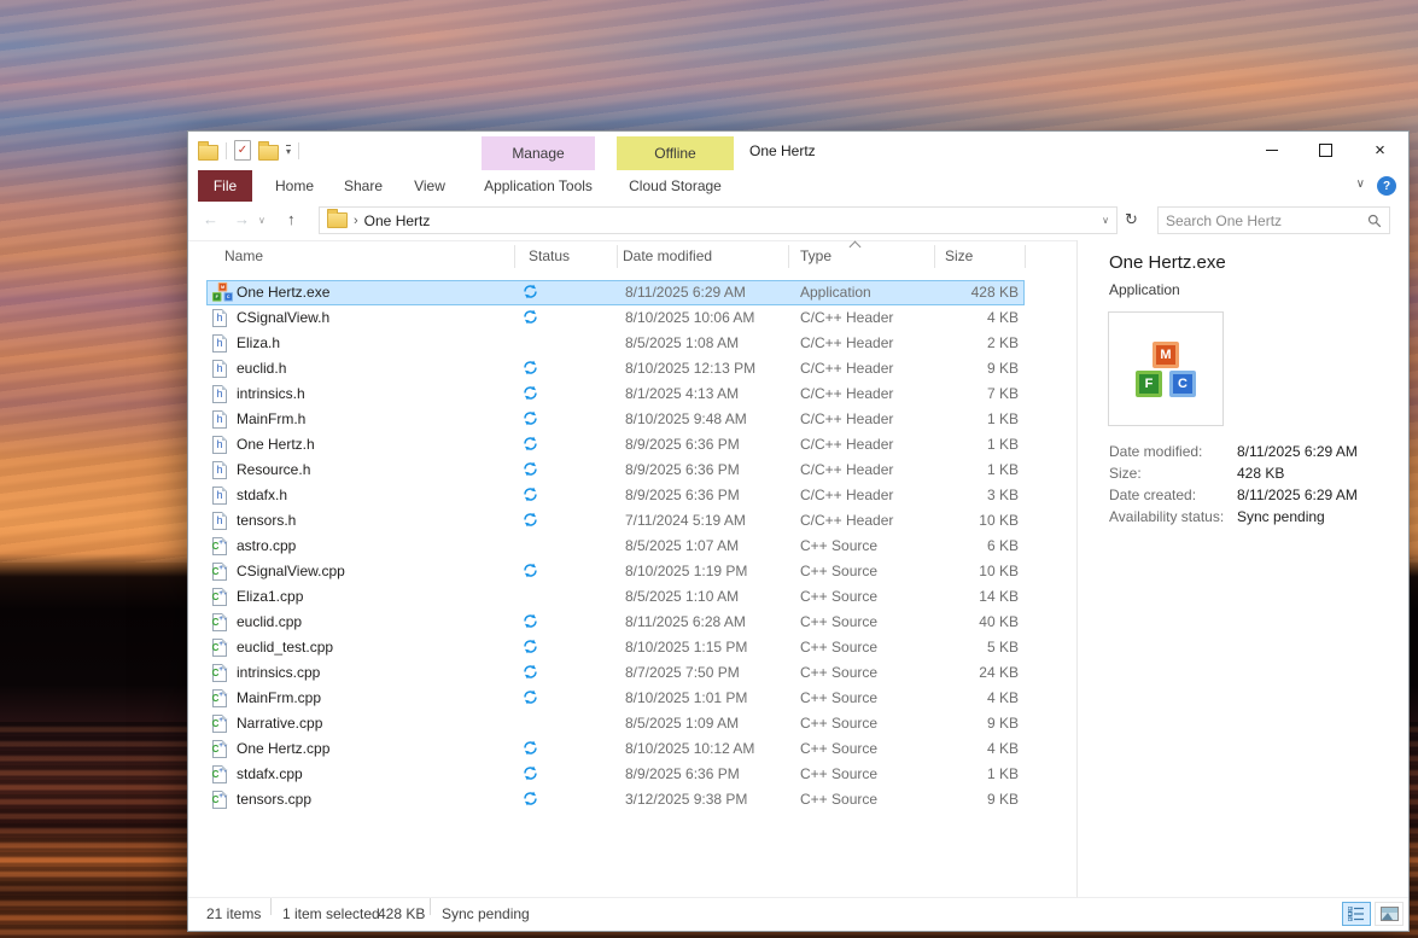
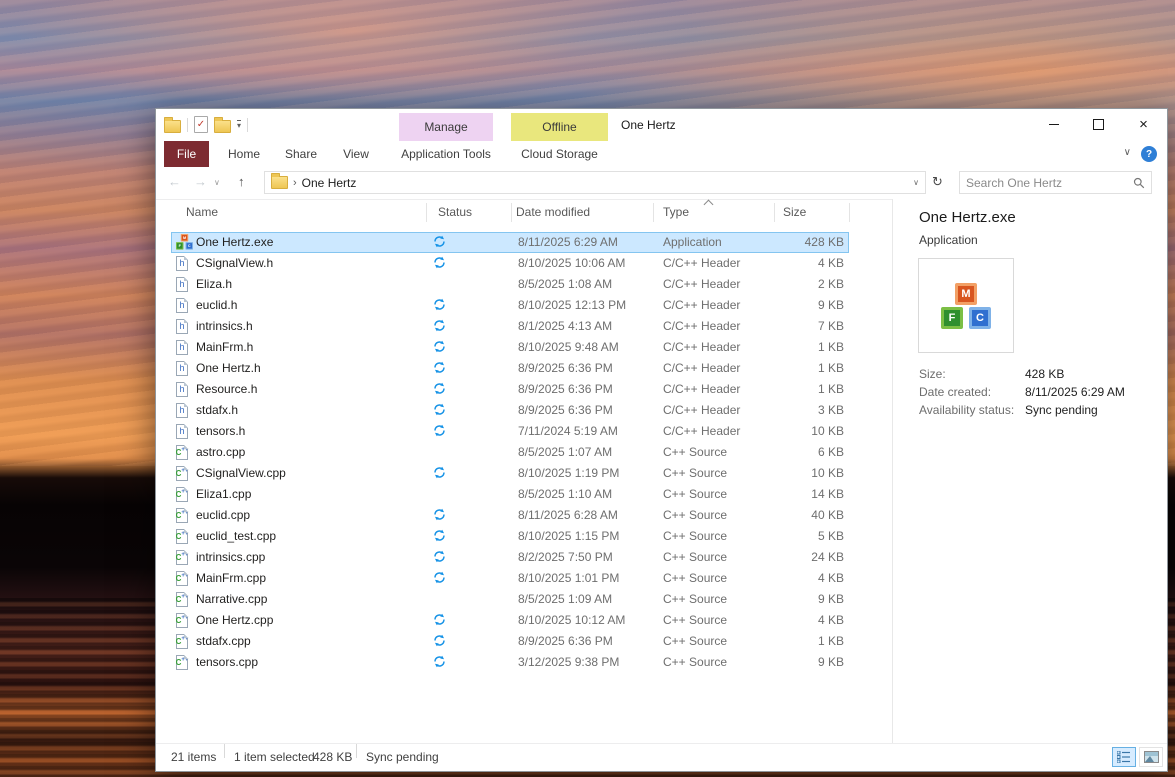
  ✓
  ▾
  Manage
  Offline
  One Hertz
  ×
  File
  Home
  Share
  View
  Application Tools
  Cloud Storage
  ∨
  ?
  ←
  →
  ∨
  ↑
  ›
  One Hertz
  ∨
  ↻
  Search One Hertz
  Name
  Status
  Date modified
  Type
  Size
  One Hertz.exe
  8/11/2025 6:29 AM
  Application
  428 KB
  h
  CSignalView.h
  8/10/2025 10:06 AM
  C/C++ Header
  4 KB
  h
  Eliza.h
  8/5/2025 1:08 AM
  C/C++ Header
  2 KB
  h
  euclid.h
  8/10/2025 12:13 PM
  C/C++ Header
  9 KB
  h
  intrinsics.h
  8/1/2025 4:13 AM
  C/C++ Header
  7 KB
  h
  MainFrm.h
  8/10/2025 9:48 AM
  C/C++ Header
  1 KB
  h
  One Hertz.h
  8/9/2025 6:36 PM
  C/C++ Header
  1 KB
  h
  Resource.h
  8/9/2025 6:36 PM
  C/C++ Header
  1 KB
  h
  stdafx.h
  8/9/2025 6:36 PM
  C/C++ Header
  3 KB
  h
  tensors.h
  7/11/2024 5:19 AM
  C/C++ Header
  10 KB
  C
  astro.cpp
  8/5/2025 1:07 AM
  C++ Source
  6 KB
  C
  CSignalView.cpp
  8/10/2025 1:19 PM
  C++ Source
  10 KB
  C
  Eliza1.cpp
  8/5/2025 1:10 AM
  C++ Source
  14 KB
  C
  euclid.cpp
  8/11/2025 6:28 AM
  C++ Source
  40 KB
  C
  euclid_test.cpp
  8/10/2025 1:15 PM
  C++ Source
  5 KB
  C
  intrinsics.cpp
- 8/7/2025 7:50 PM
+ 8/2/2025 7:50 PM
  C++ Source
  24 KB
  C
  MainFrm.cpp
  8/10/2025 1:01 PM
  C++ Source
  4 KB
  C
  Narrative.cpp
  8/5/2025 1:09 AM
  C++ Source
  9 KB
  C
  One Hertz.cpp
  8/10/2025 10:12 AM
  C++ Source
  4 KB
  C
  stdafx.cpp
  8/9/2025 6:36 PM
  C++ Source
  1 KB
  C
  tensors.cpp
  3/12/2025 9:38 PM
  C++ Source
  9 KB
  One Hertz.exe
  Application
  M
  F
  C
- Date modified: 8/11/2025 6:29 AM
  Size: 428 KB
  Date created: 8/11/2025 6:29 AM
  Availability status: Sync pending
  21 items
  1 item selected
  428 KB
  Sync pending
